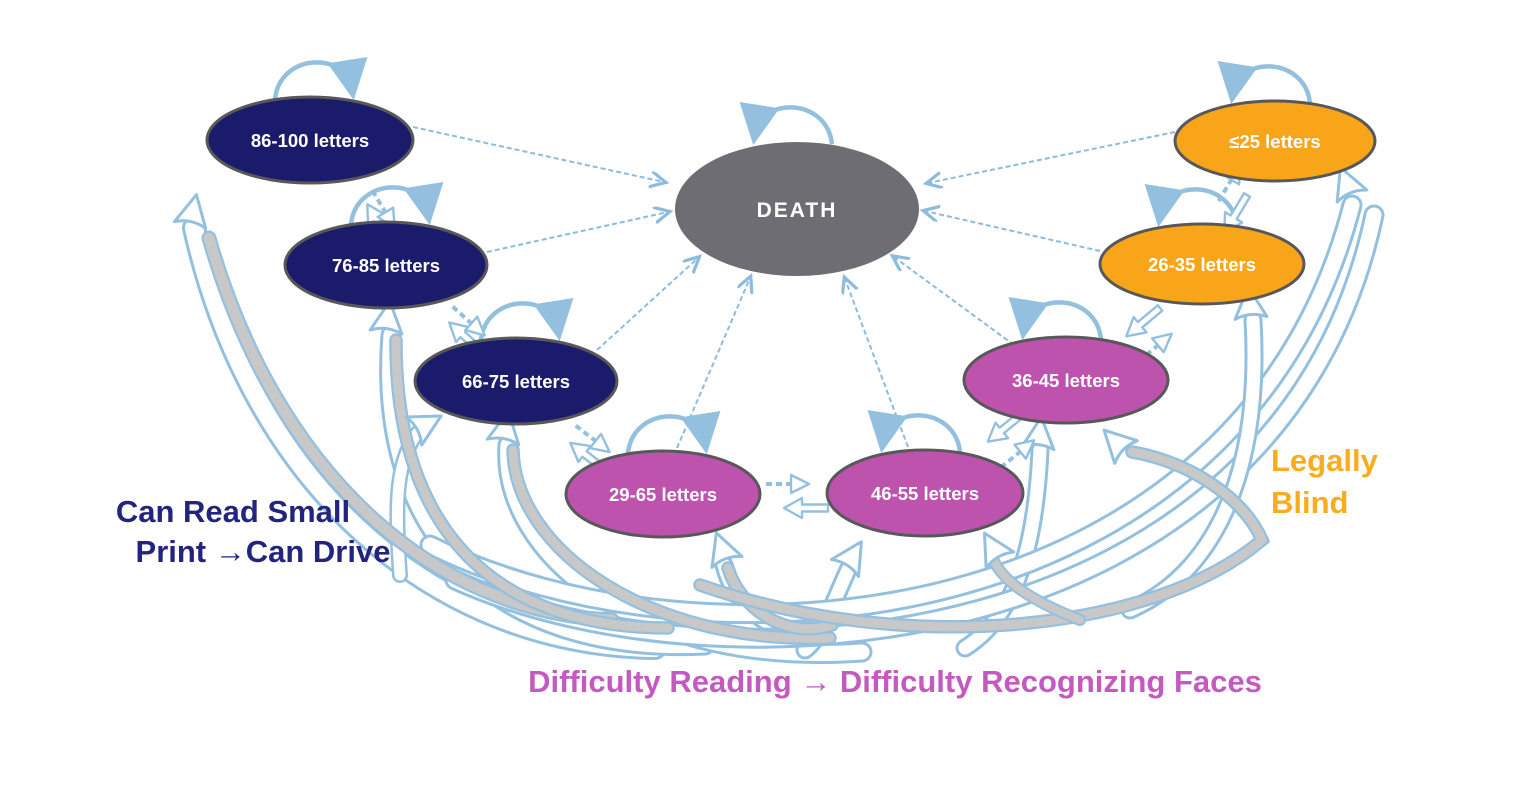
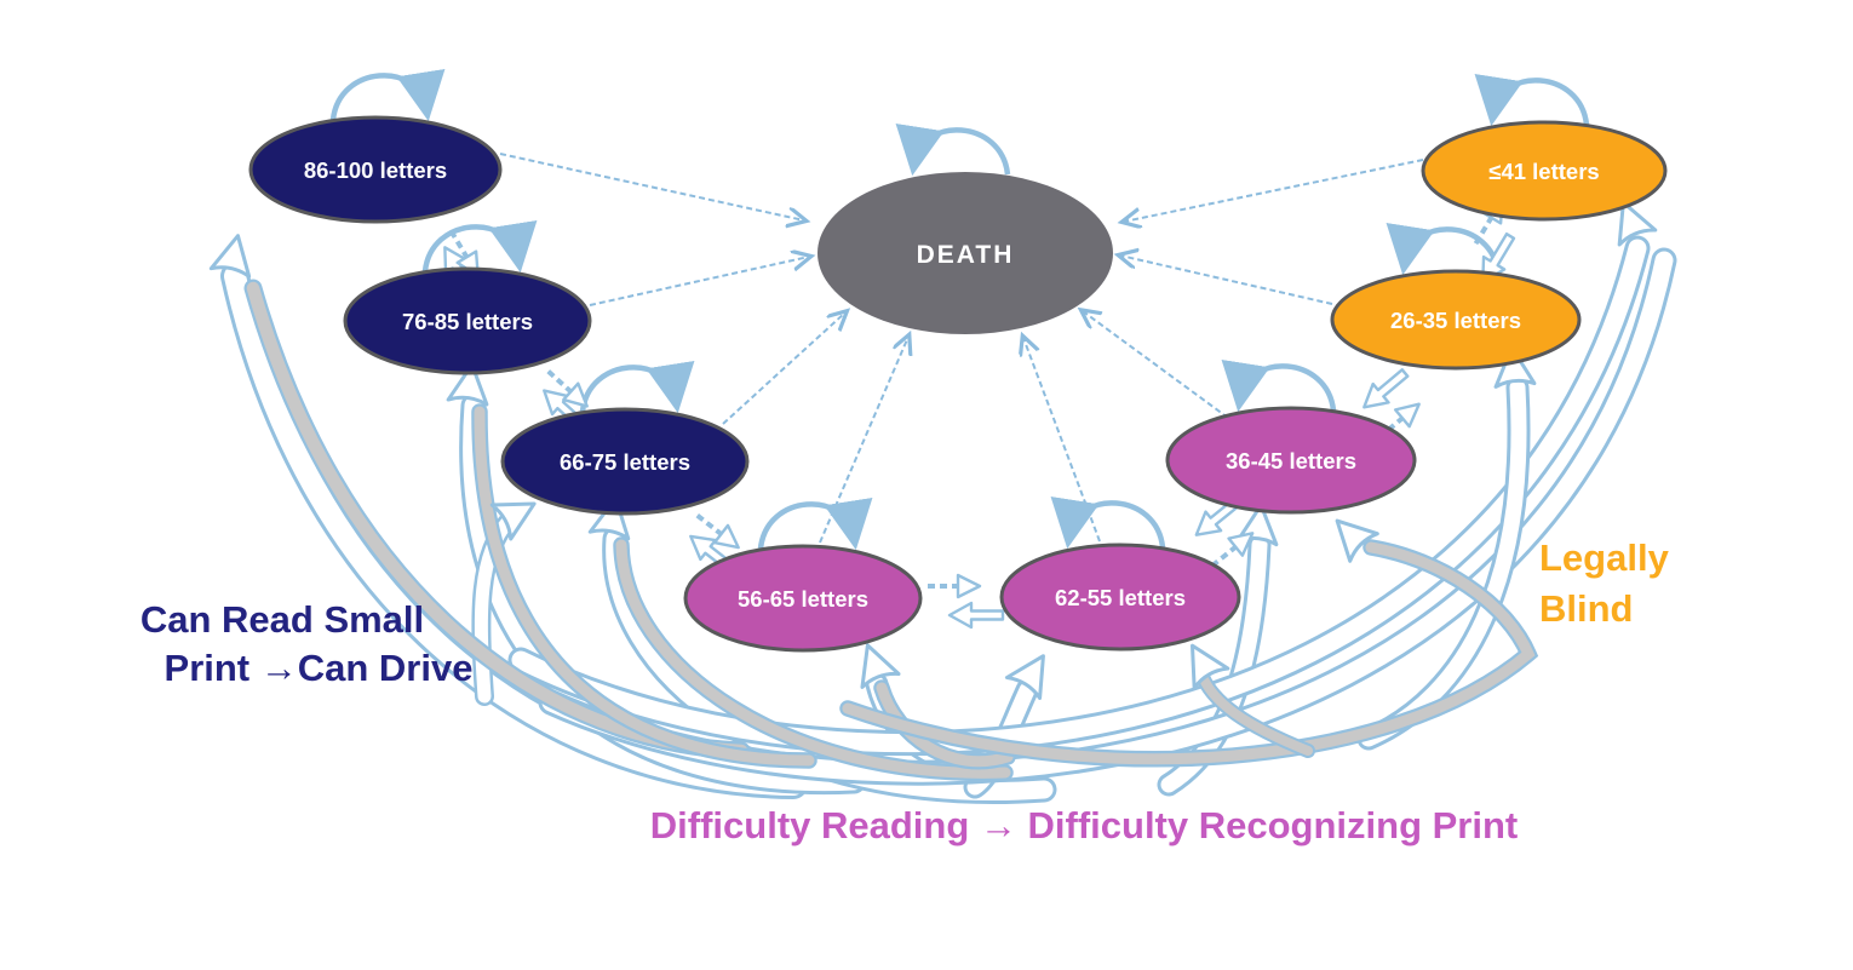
  86-100 letters
  76-85 letters
  66-75 letters
- 29-65 letters
+ 56-65 letters
- 46-55 letters
+ 62-55 letters
  36-45 letters
  26-35 letters
- ≤25 letters
+ ≤41 letters
  DEATH
  Can Read Small
  Print →Can Drive
  Legally
  Blind
- Difficulty Reading → Difficulty Recognizing Faces
+ Difficulty Reading → Difficulty Recognizing Print
